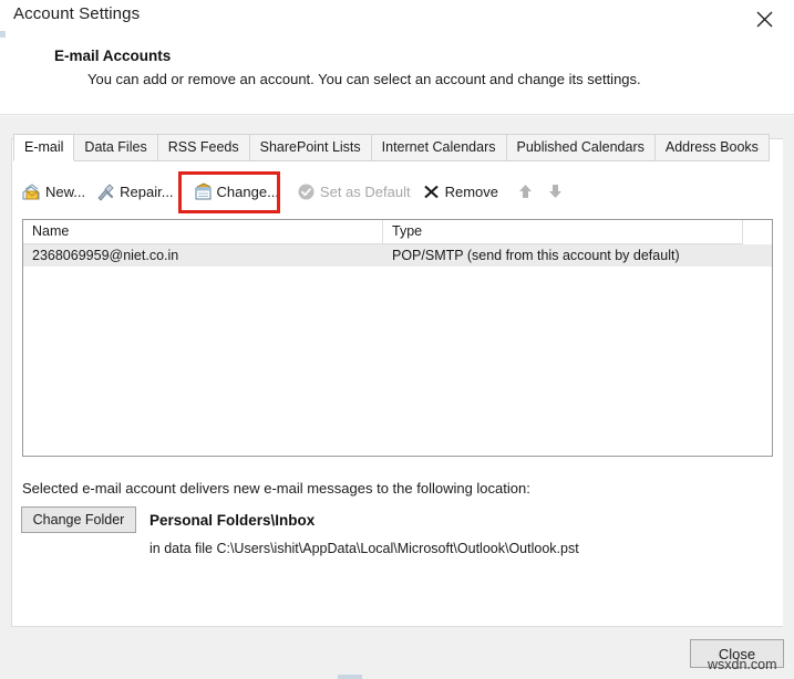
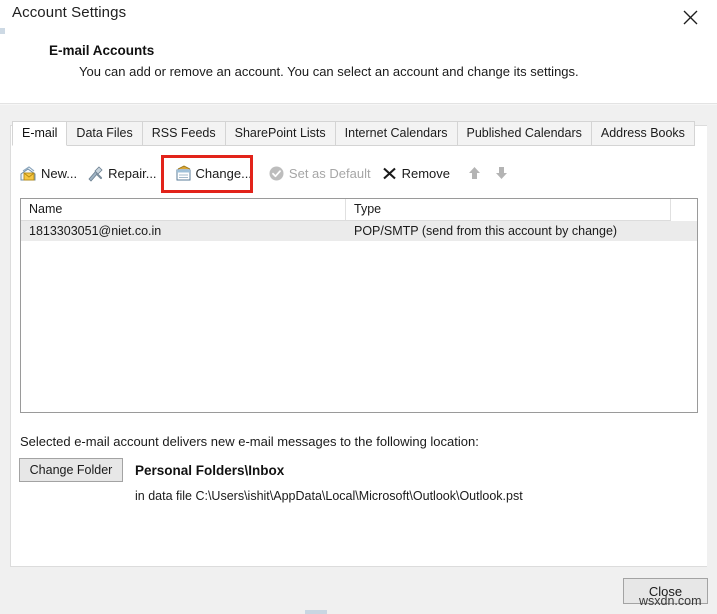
  Account Settings
  E-mail Accounts
  You can add or remove an account. You can select an account and change its settings.
  E-mail
  Data Files
  RSS Feeds
  SharePoint Lists
  Internet Calendars
  Published Calendars
  Address Books
  New...
  Repair...
  Change...
  Set as Default
  Remove
  Name
  Type
- 2368069959@niet.co.in
+ 1813303051@niet.co.in
- POP/SMTP (send from this account by default)
+ POP/SMTP (send from this account by change)
  Selected e-mail account delivers new e-mail messages to the following location:
  Change Folder
  Personal Folders\Inbox
  in data file C:\Users\ishit\AppData\Local\Microsoft\Outlook\Outlook.pst
  Close
  wsxdn.com
